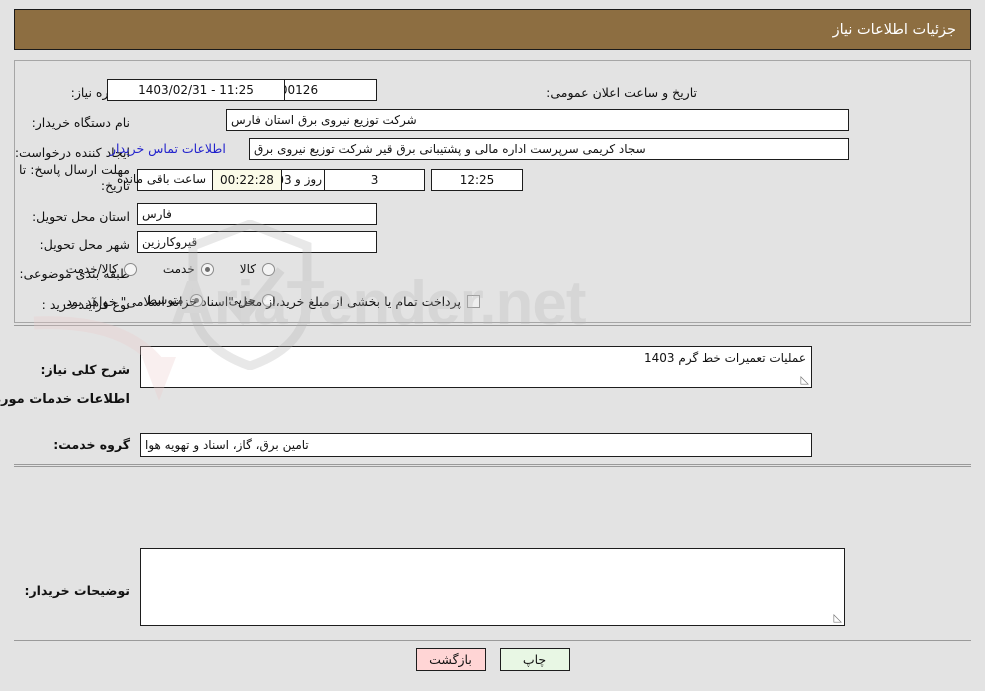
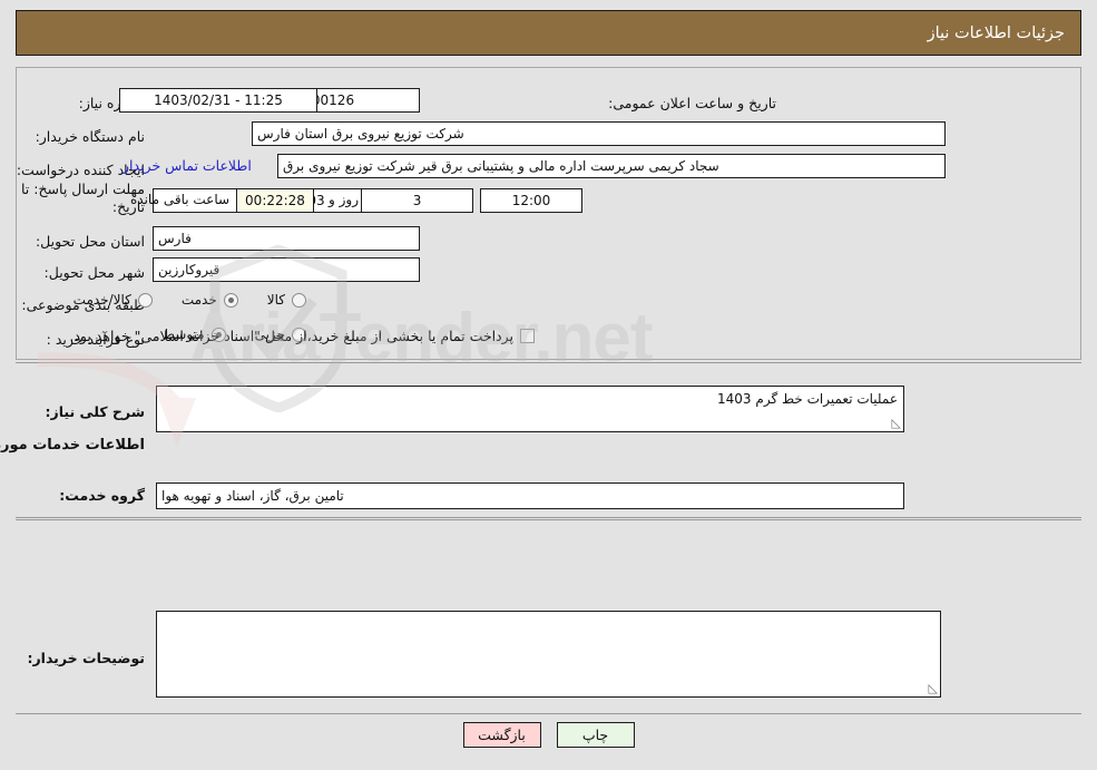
  جزئیات اطلاعات نیاز
  ره نیاز:
  تاریخ و ساعت اعلان عمومی:
  11:25 - 1403/02/31
  نام دستگاه خریدار:
  شرکت توزیع نیروی برق استان فارس
  ایجاد کننده درخواست:
  سجاد کریمی سرپرست اداره مالی و پشتیبانی برق قیر شرکت توزیع نیروی برق
  اطلاعات تماس خریدار
  مهلت ارسال پاسخ: تا تاریخ:
- 12:25
+ 12:00
  3
  روز و
  00:22:28
  ساعت باقی مانده
  استان محل تحویل:
  فارس
  شهر محل تحویل:
  قیروکارزین
  بقه بندی موضوعی:
  کالا
  خدمت
  کالا/خدمت
  نوع فرآیند خرید :
  جزیی
  متوسط
  پرداخت تمام یا بخشی از مبلغ خرید،از محل "اسناد خزانه اسلامی" خواهد بود.
  AriaTender.net
  شرح کلی نیاز:
  عملیات تعمیرات خط گرم 1403
  ◺
  اطلاعات خدمات مور
  گروه خدمت:
  تامین برق، گاز، اسناد و تهویه هوا
  توضیحات خریدار:
  ◺
  چاپ
  بازگشت
